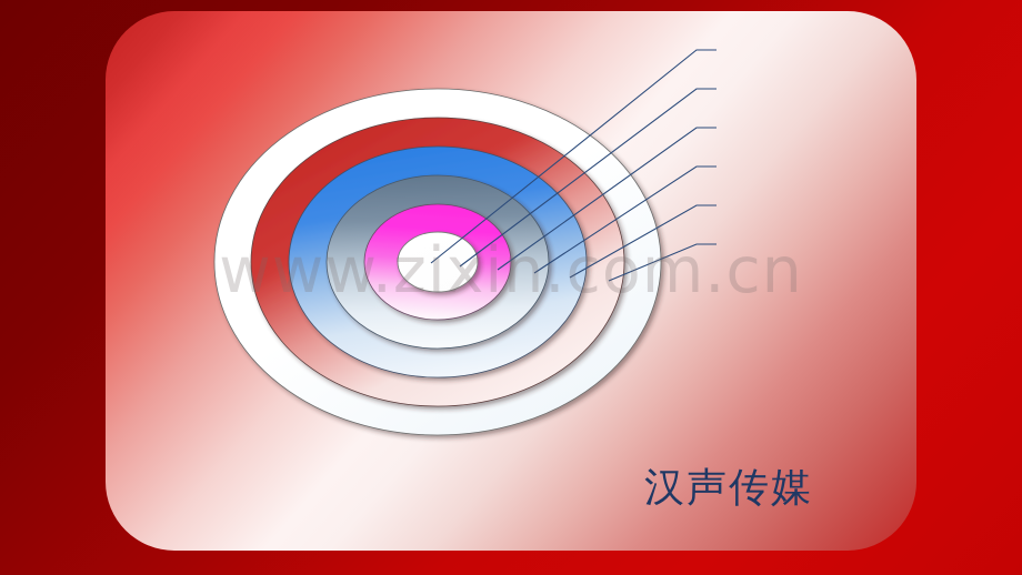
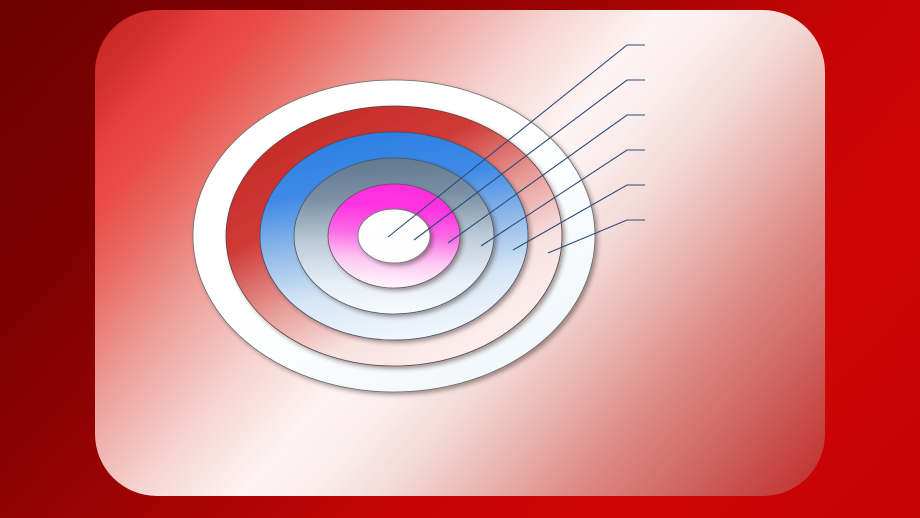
- www.zixin.com.cn
- 汉声传媒
